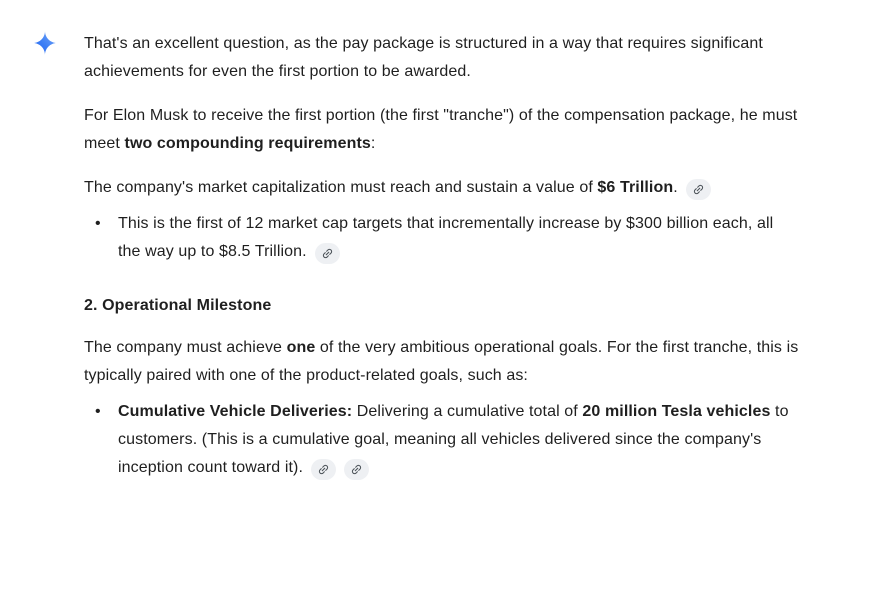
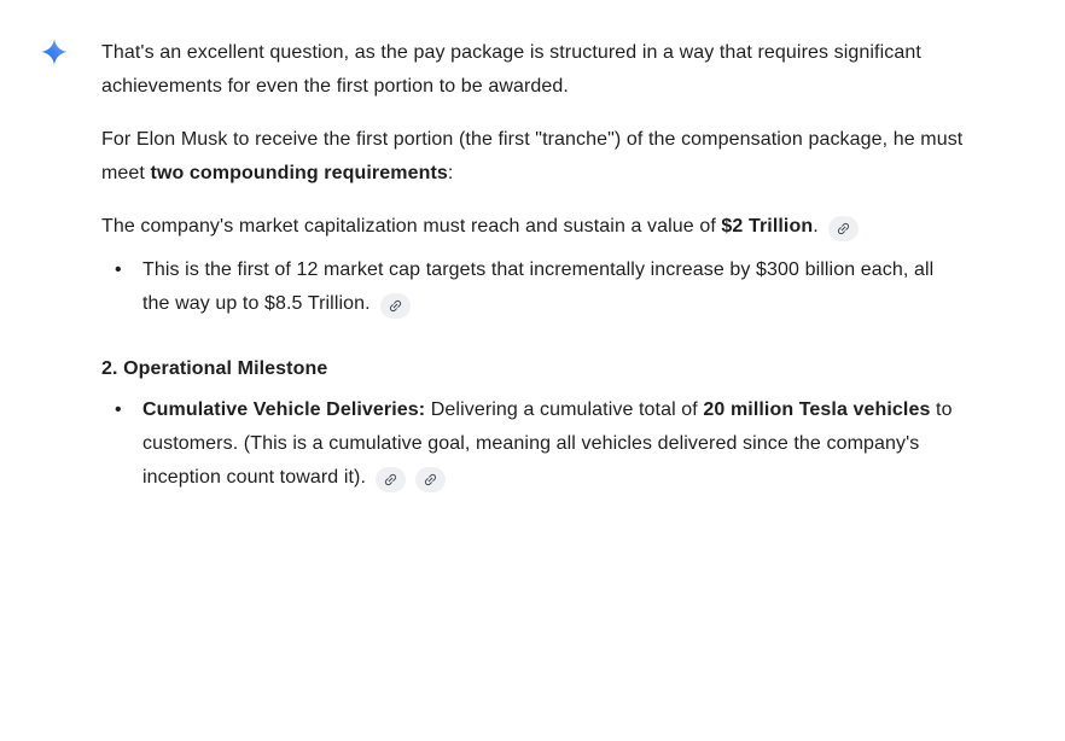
  That's an excellent question, as the pay package is structured in a way that requires significant achievements for even the first portion to be awarded.
  For Elon Musk to receive the first portion (the first "tranche") of the compensation package, he must meet two compounding requirements:
- The company's market capitalization must reach and sustain a value of $6 Trillion.
+ The company's market capitalization must reach and sustain a value of $2 Trillion.
  This is the first of 12 market cap targets that incrementally increase by $300 billion each, all the way up to $8.5 Trillion.
  2. Operational Milestone
- The company must achieve one of the very ambitious operational goals. For the first tranche, this is typically paired with one of the product-related goals, such as:
  Cumulative Vehicle Deliveries: Delivering a cumulative total of 20 million Tesla vehicles to customers. (This is a cumulative goal, meaning all vehicles delivered since the company's inception count toward it).
